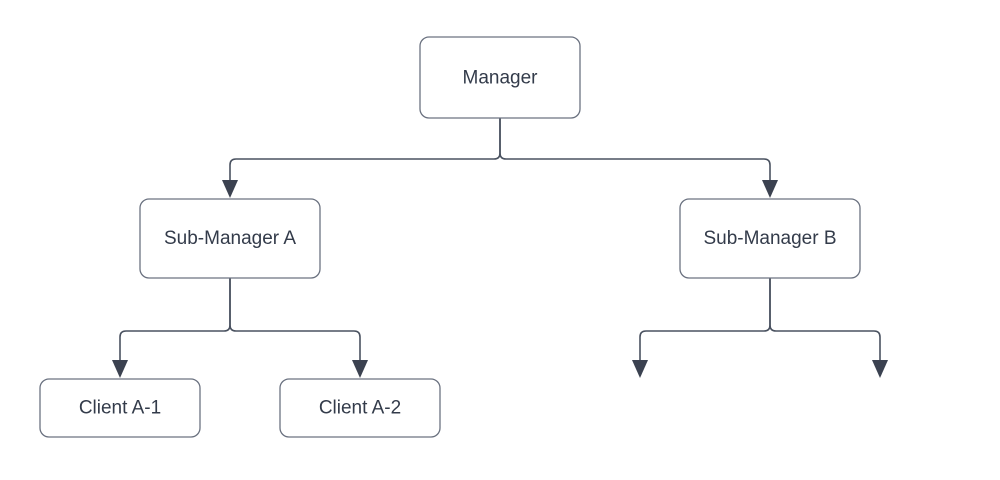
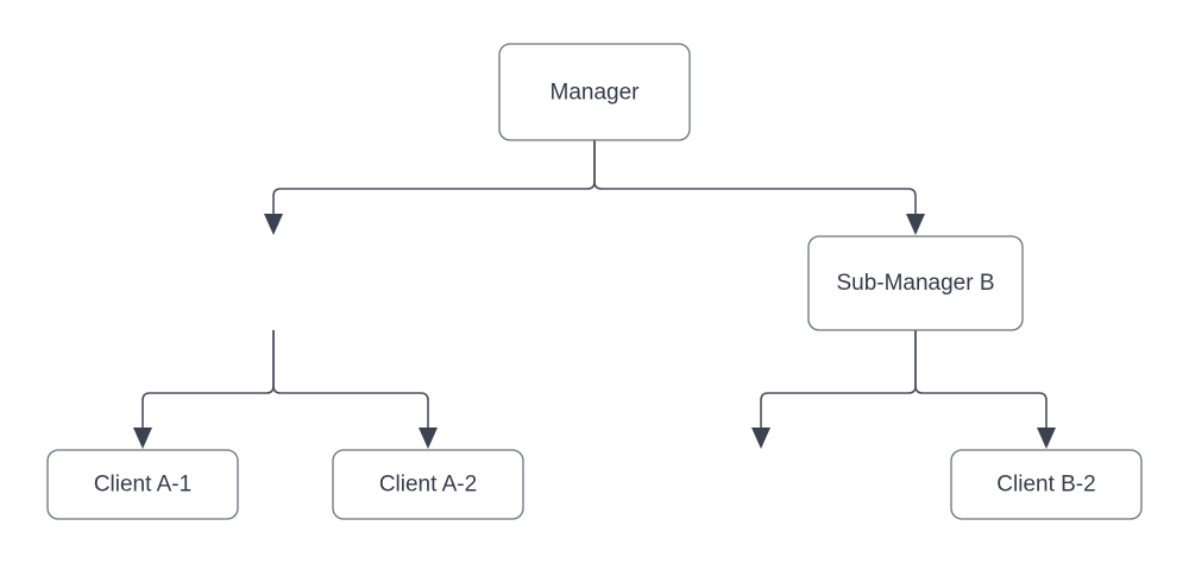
  Manager
- Sub-Manager A
  Sub-Manager B
  Client A-1
  Client A-2
+ Client B-2
